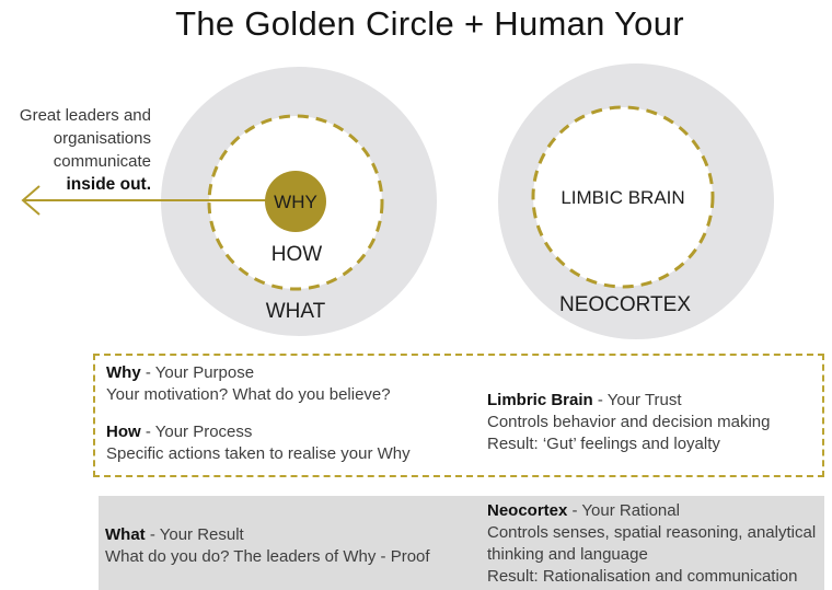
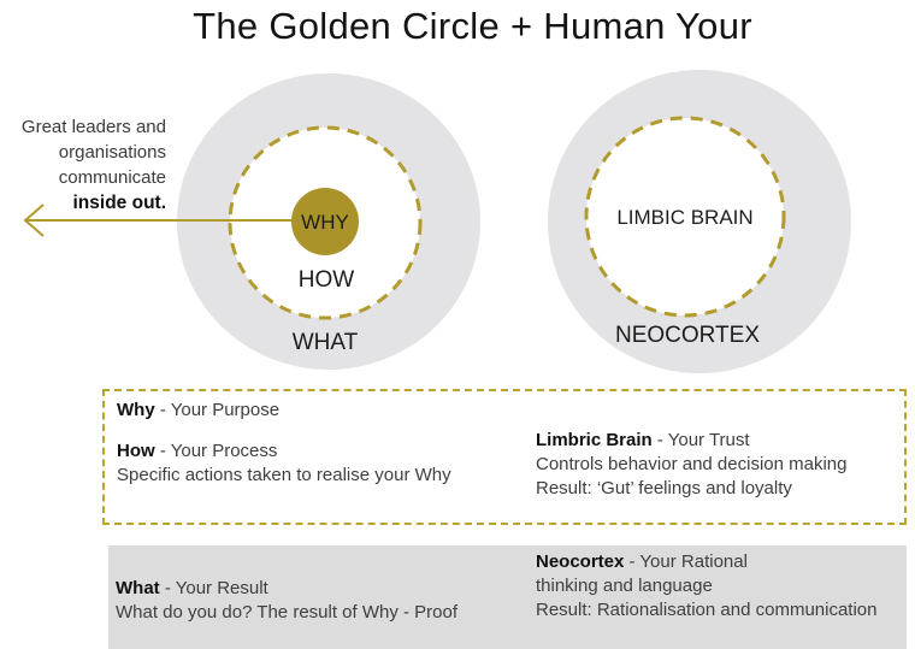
  The Golden Circle + Human Your
  WHY
  HOW
  WHAT
  LIMBIC BRAIN
  NEOCORTEX
  Great leaders and
  organisations
  communicate
  inside out.
  Why - Your Purpose
- Your motivation? What do you believe?
  How - Your Process
  Specific actions taken to realise your Why
  Limbric Brain - Your Trust
  Controls behavior and decision making
  Result: ‘Gut’ feelings and loyalty
  What - Your Result
- What do you do? The leaders of Why - Proof
+ What do you do? The result of Why - Proof
  Neocortex - Your Rational
- Controls senses, spatial reasoning, analytical
  thinking and language
  Result: Rationalisation and communication
